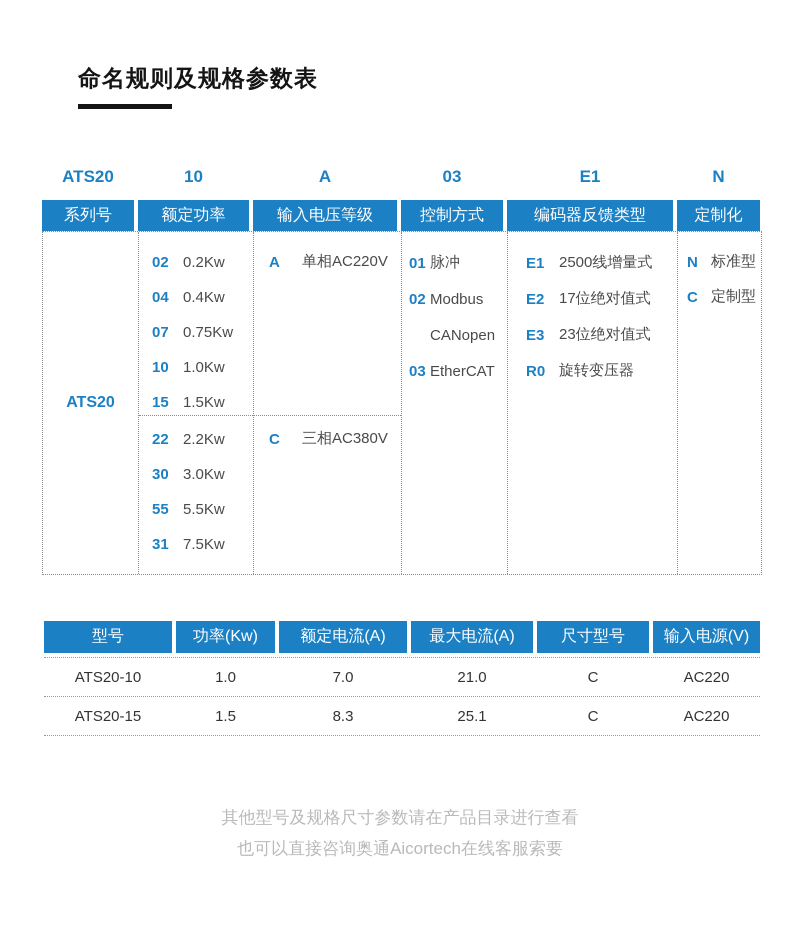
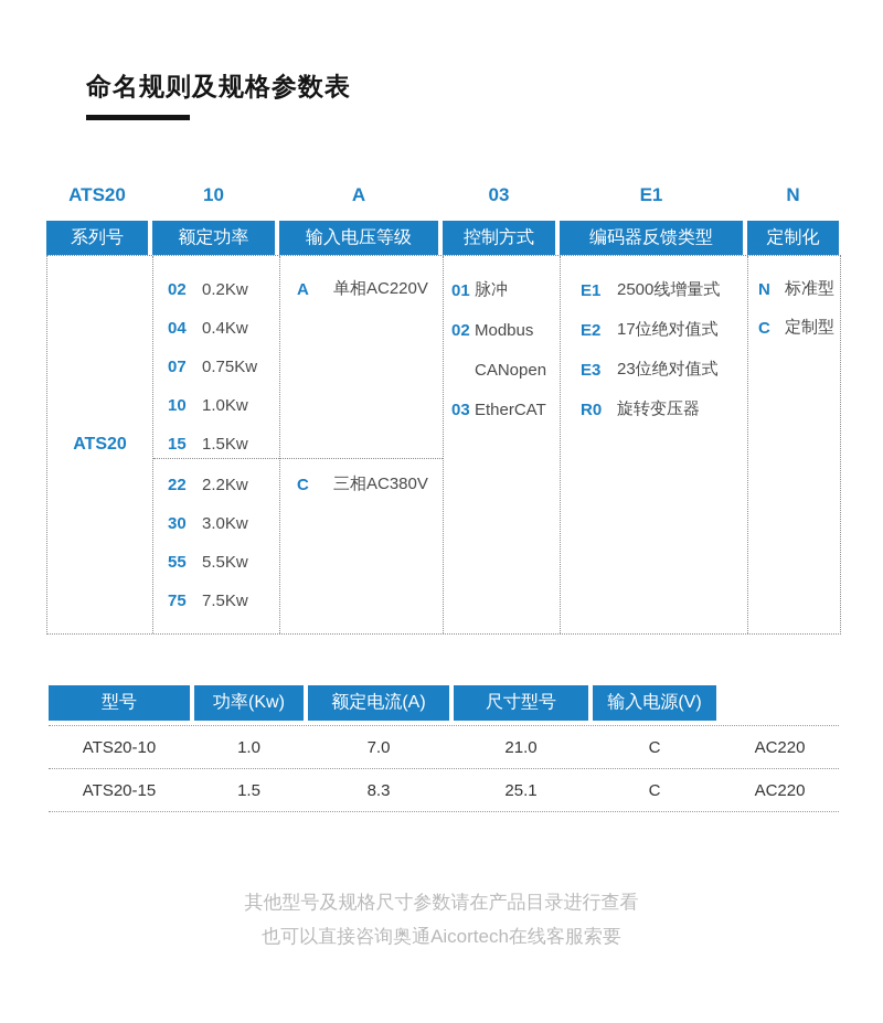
  命名规则及规格参数表
  ATS20
  10
  A
  03
  E1
  N
  系列号
  额定功率
  输入电压等级
  控制方式
  编码器反馈类型
  定制化
  ATS20
  02
  0.2Kw
  04
  0.4Kw
  07
  0.75Kw
  10
  1.0Kw
  15
  1.5Kw
  22
  2.2Kw
  30
  3.0Kw
  55
  5.5Kw
- 31
+ 75
  7.5Kw
  A
  单相AC220V
  C
  三相AC380V
  01
  脉冲
  02
  Modbus
  CANopen
  03
  EtherCAT
  E1
  2500线增量式
  E2
  17位绝对值式
  E3
  23位绝对值式
  R0
  旋转变压器
  N
  标准型
  C
  定制型
  型号
  功率(Kw)
  额定电流(A)
- 最大电流(A)
  尺寸型号
  输入电源(V)
  ATS20-10
  1.0
  7.0
  21.0
  C
  AC220
  ATS20-15
  1.5
  8.3
  25.1
  C
  AC220
  其他型号及规格尺寸参数请在产品目录进行查看
  也可以直接咨询奥通Aicortech在线客服索要
